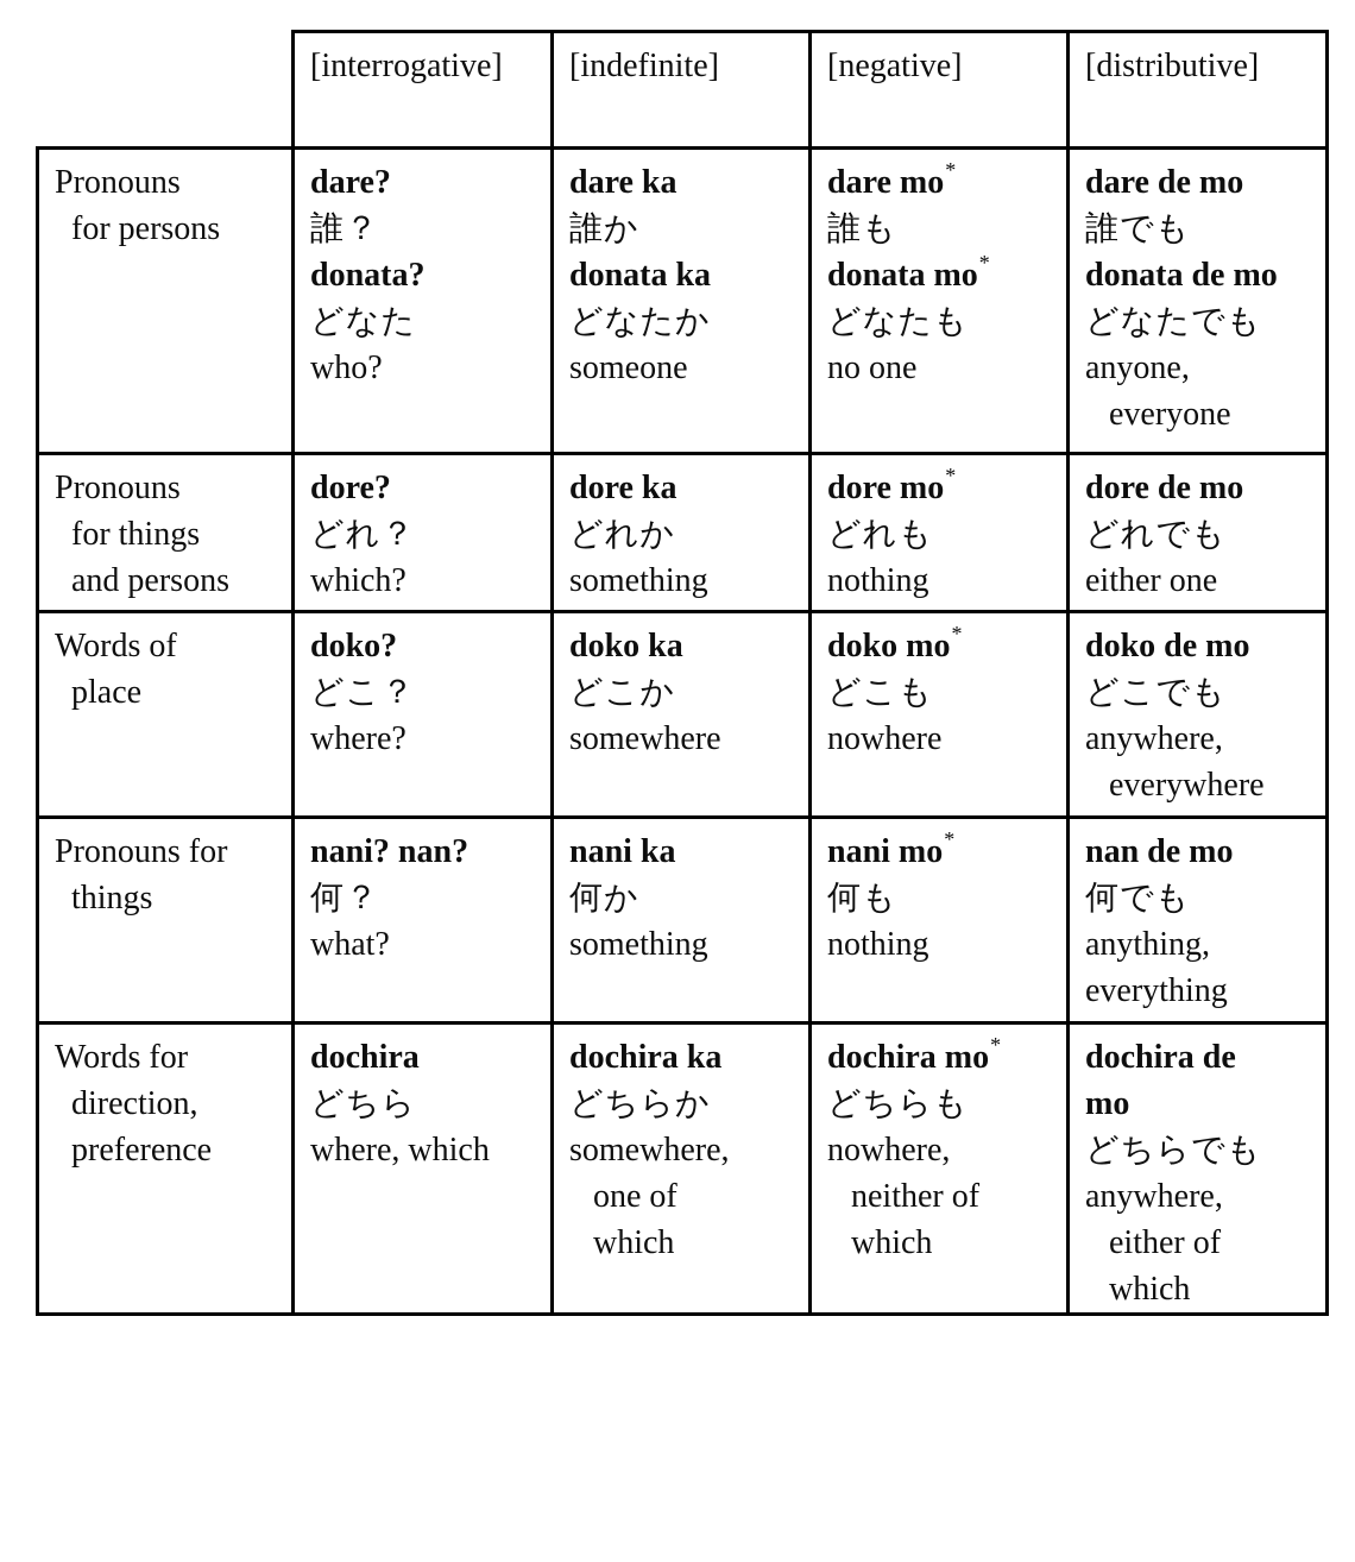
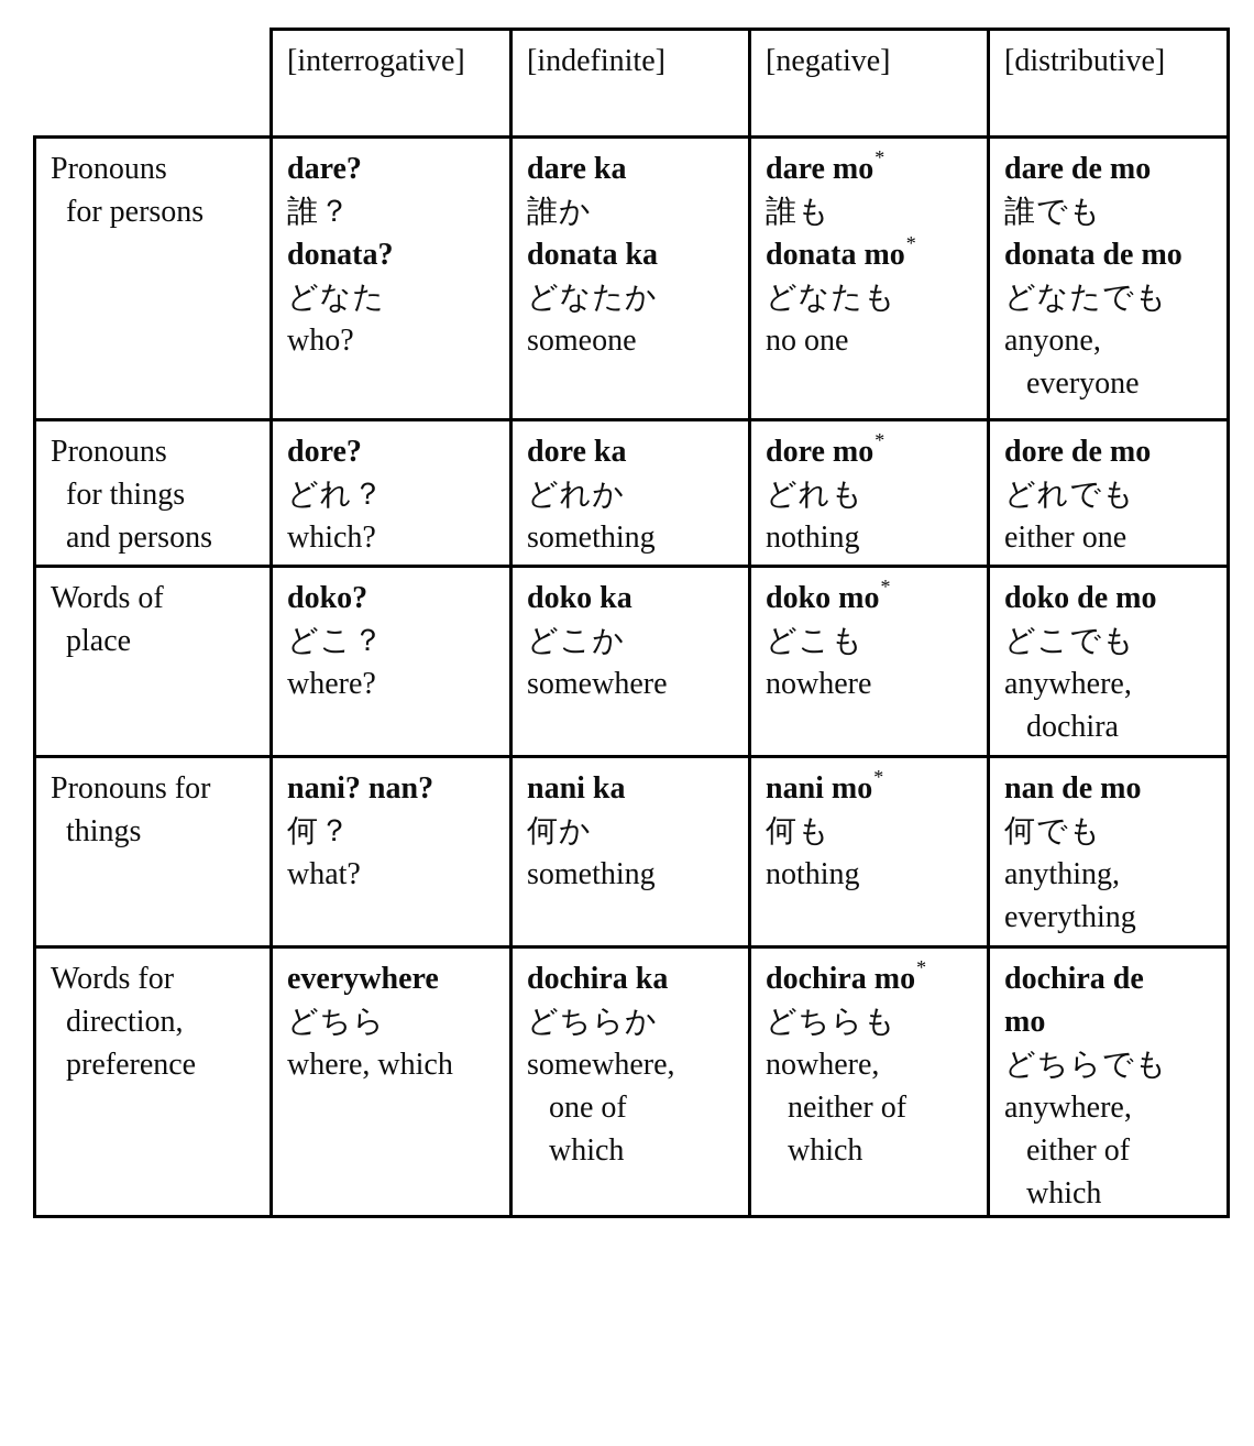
  	[interrogative]	[indefinite]	[negative]	[distributive]
  Pronounsfor persons	dare?誰？donata?どなたwho?	dare ka誰かdonata kaどなたかsomeone	dare mo*誰もdonata mo*どなたもno one	dare de mo誰でもdonata de moどなたでもanyone,everyone
  Pronounsfor thingsand persons	dore?どれ？which?	dore kaどれかsomething	dore mo*どれもnothing	dore de moどれでもeither one
- Words ofplace	doko?どこ？where?	doko kaどこかsomewhere	doko mo*どこもnowhere	doko de moどこでもanywhere,everywhere
+ Words ofplace	doko?どこ？where?	doko kaどこかsomewhere	doko mo*どこもnowhere	doko de moどこでもanywhere,dochira
  Pronouns forthings	nani? nan?何？what?	nani ka何かsomething	nani mo*何もnothing	nan de mo何でもanything,everything
- Words fordirection,preference	dochiraどちらwhere, which	dochira kaどちらかsomewhere,one ofwhich	dochira mo*どちらもnowhere,neither ofwhich	dochira demoどちらでもanywhere,either ofwhich
+ Words fordirection,preference	everywhereどちらwhere, which	dochira kaどちらかsomewhere,one ofwhich	dochira mo*どちらもnowhere,neither ofwhich	dochira demoどちらでもanywhere,either ofwhich
